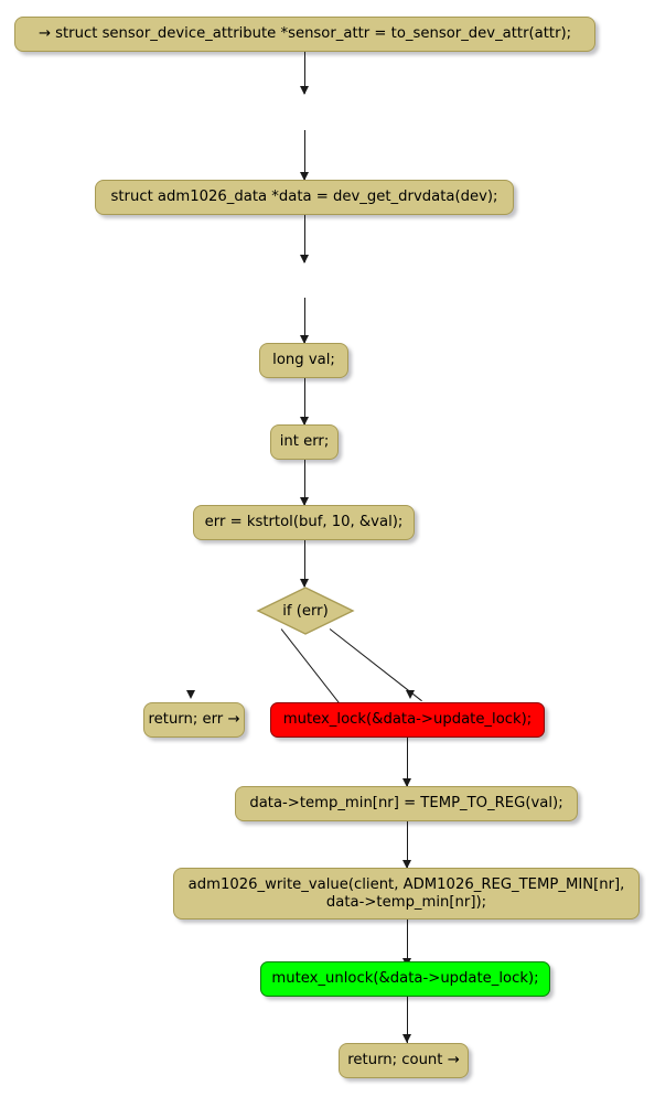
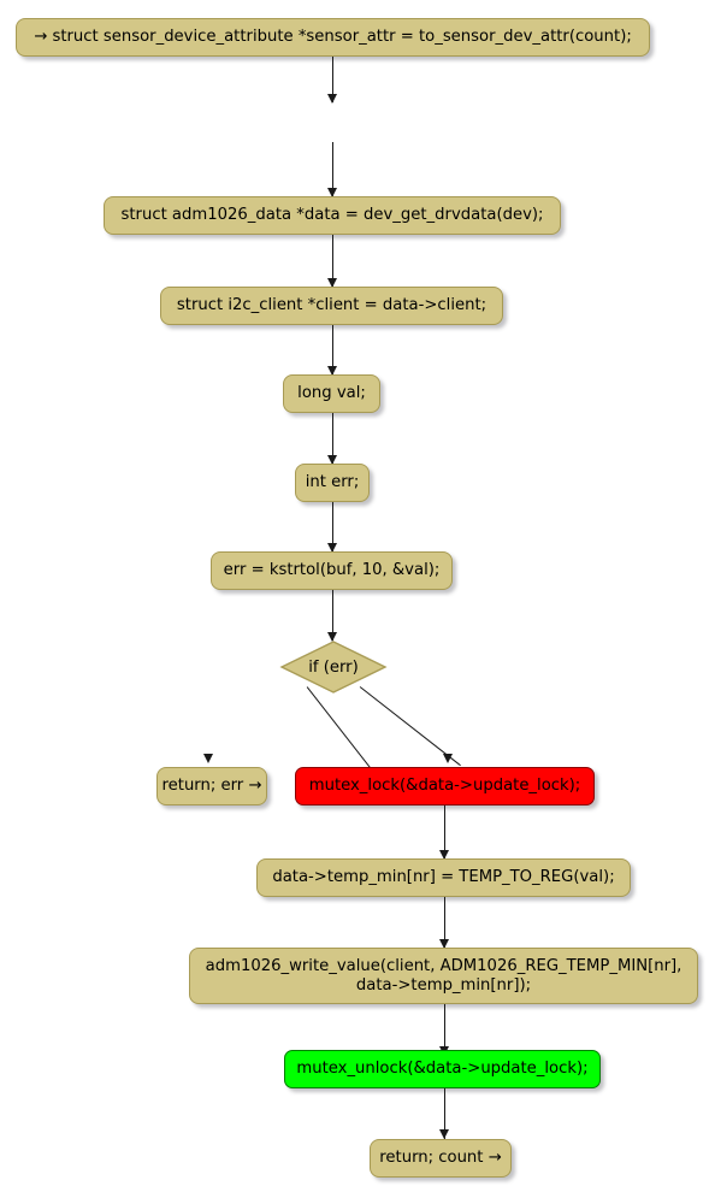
- → struct sensor_device_attribute *sensor_attr = to_sensor_dev_attr(attr);
+ → struct sensor_device_attribute *sensor_attr = to_sensor_dev_attr(count);
  struct adm1026_data *data = dev_get_drvdata(dev);
+ struct i2c_client *client = data->client;
  long val;
  int err;
  err = kstrtol(buf, 10, &val);
  if (err)
  return; err →
  mutex_lock(&data->update_lock);
  data->temp_min[nr] = TEMP_TO_REG(val);
  adm1026_write_value(client, ADM1026_REG_TEMP_MIN[nr],
  data->temp_min[nr]);
  mutex_unlock(&data->update_lock);
  return; count →
